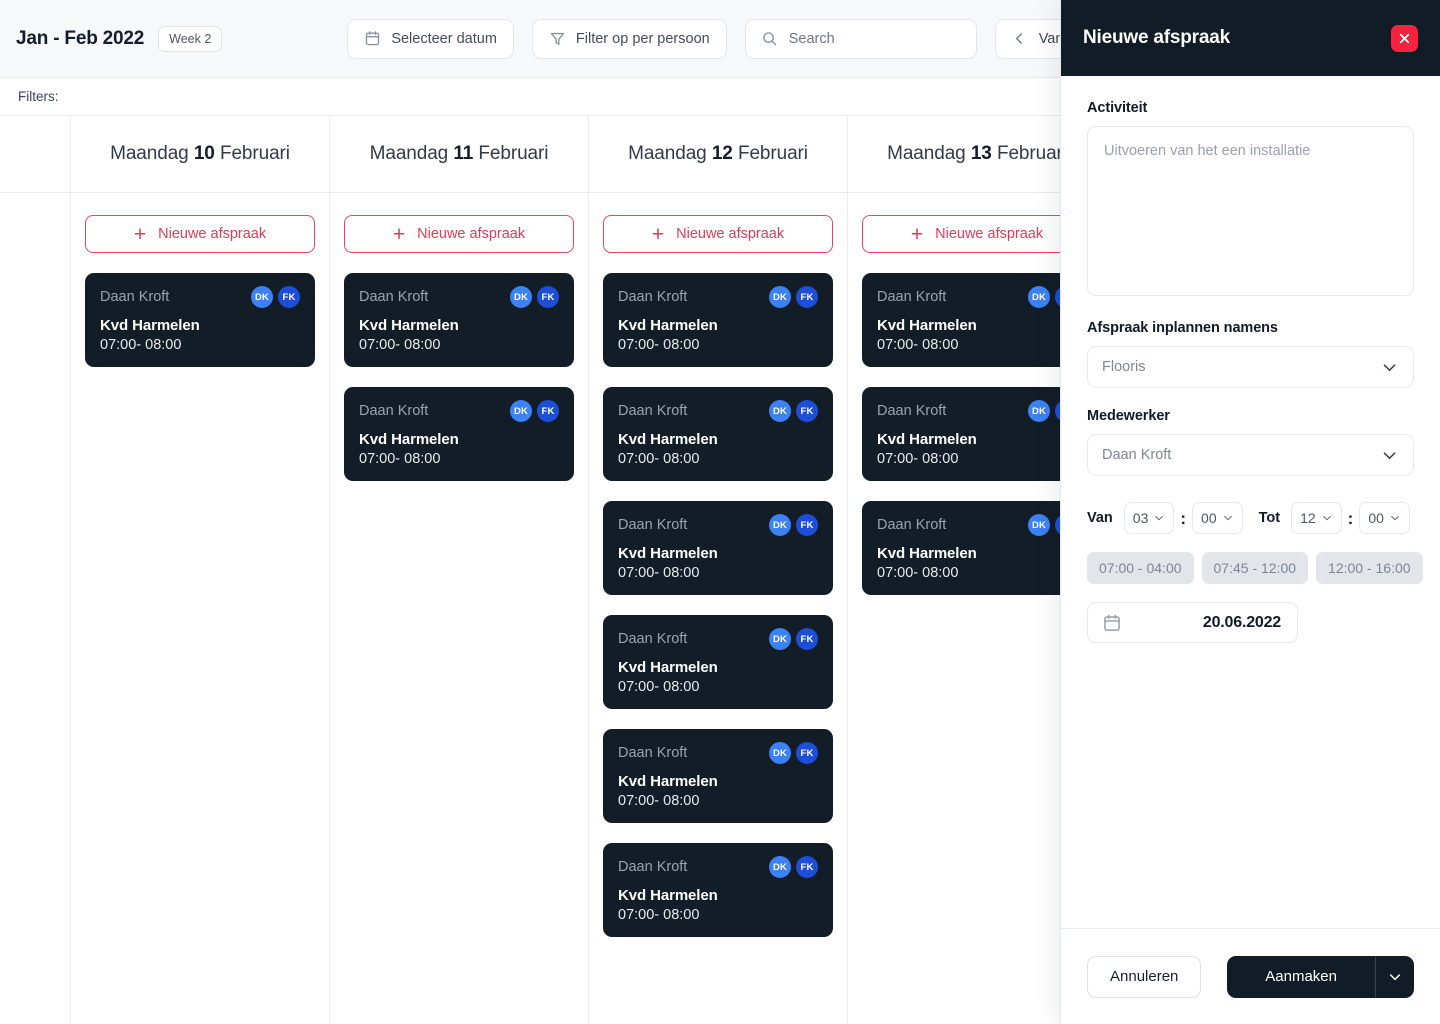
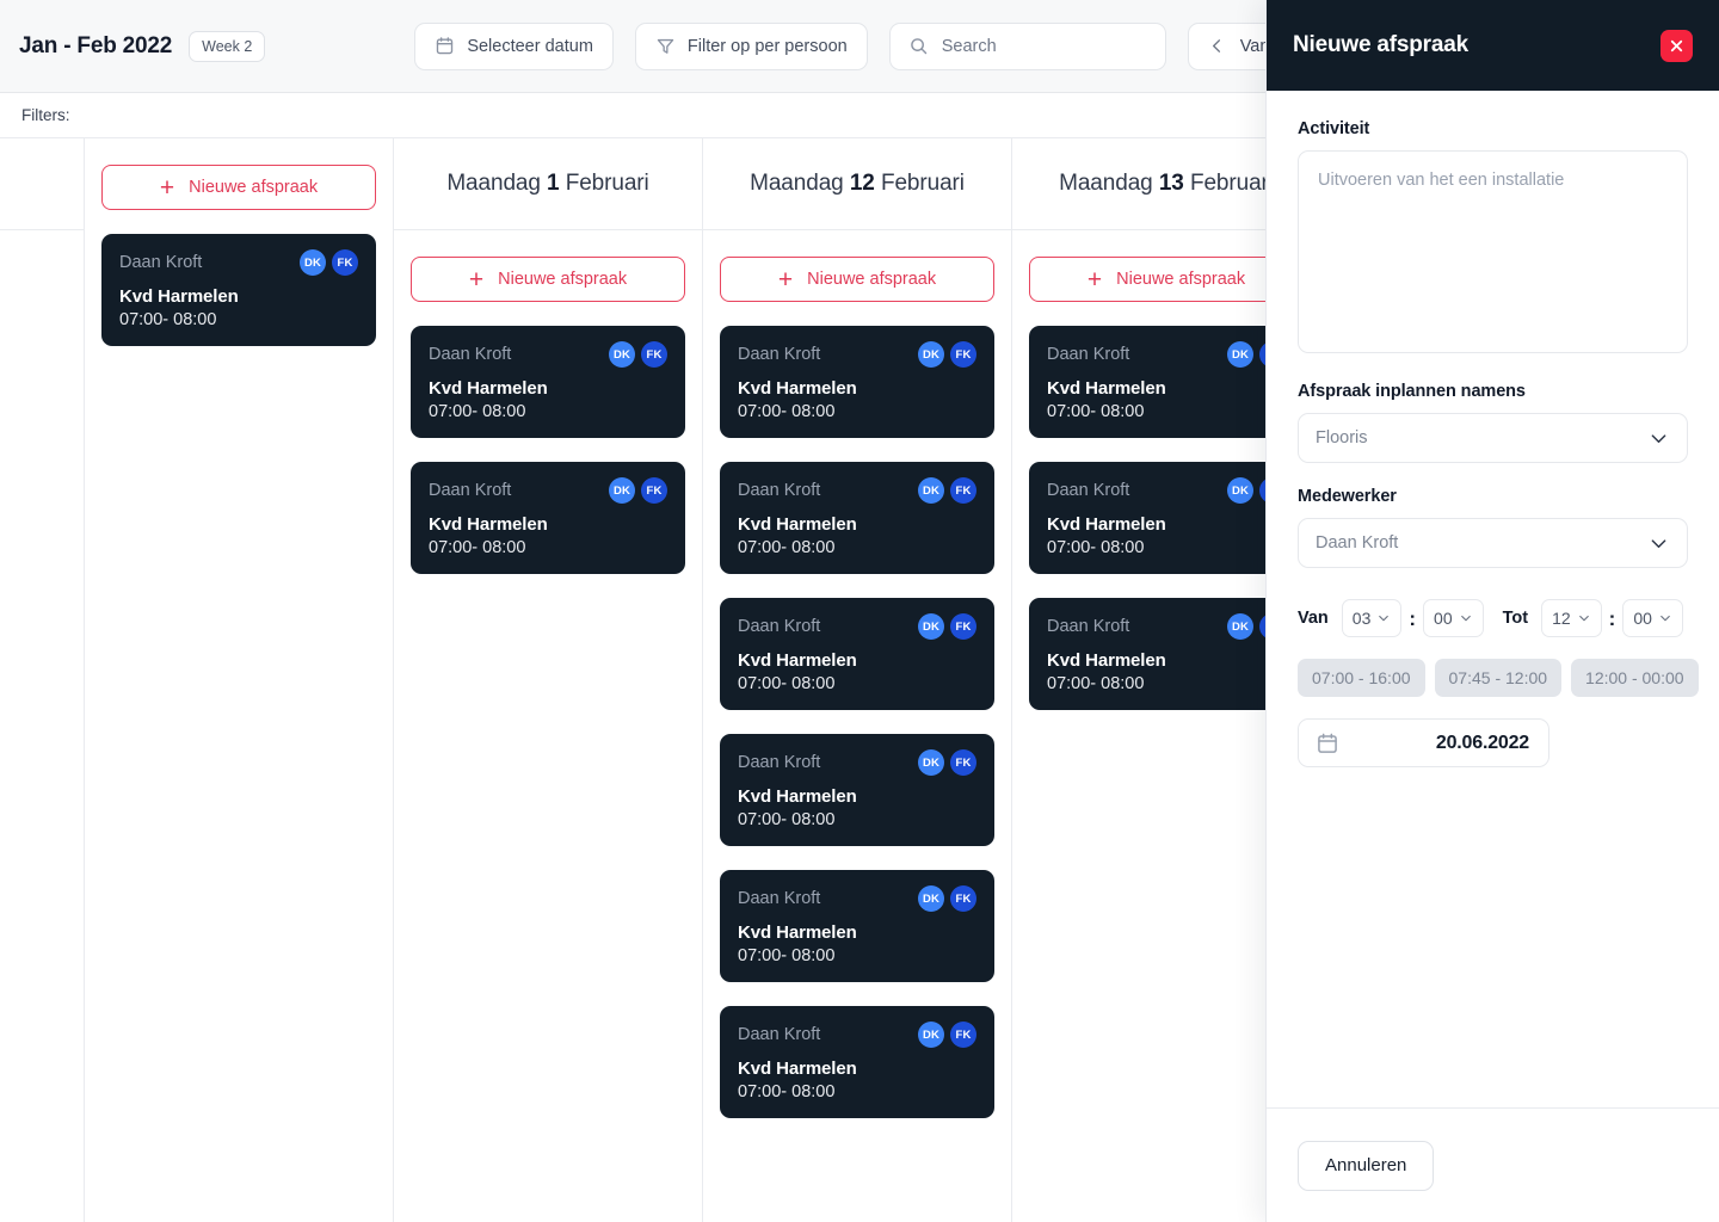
  Jan - Feb 2022
  Week 2
  Selecteer datum
  Filter op per persoon
  Search
  Filters:
- Maandag 10 Februari
  +
  Nieuwe afspraak
  Daan Kroft
  DK
  FK
  Kvd Harmelen
  07:00- 08:00
- Maandag 11 Februari
+ Maandag 1 Februari
  +
  Nieuwe afspraak
  Daan Kroft
  DK
  FK
  Kvd Harmelen
  07:00- 08:00
  Daan Kroft
  DK
  FK
  Kvd Harmelen
  07:00- 08:00
  Maandag 12 Februari
  +
  Nieuwe afspraak
  Daan Kroft
  DK
  FK
  Kvd Harmelen
  07:00- 08:00
  Daan Kroft
  DK
  FK
  Kvd Harmelen
  07:00- 08:00
  Daan Kroft
  DK
  FK
  Kvd Harmelen
  07:00- 08:00
  Daan Kroft
  DK
  FK
  Kvd Harmelen
  07:00- 08:00
  Daan Kroft
  DK
  FK
  Kvd Harmelen
  07:00- 08:00
  Daan Kroft
  DK
  FK
  Kvd Harmelen
  07:00- 08:00
  Maandag 13 Februa
  +
  Nieuwe afspraak
  Daan Kroft
  DK
  Kvd Harmelen
  07:00- 08:00
  Daan Kroft
  DK
  Kvd Harmelen
  07:00- 08:00
  Daan Kroft
  DK
  Kvd Harmelen
  07:00- 08:00
  Nieuwe afspraak
  Activiteit
  Uitvoeren van het een installatie
  Afspraak inplannen namens
  Flooris
  Medewerker
  Daan Kroft
  Van
  03
  :
  00
  Tot
  12
  :
  00
- 07:00 - 04:00
+ 07:00 - 16:00
  07:45 - 12:00
- 12:00 - 16:00
+ 12:00 - 00:00
  20.06.2022
  Annuleren
- Aanmaken
